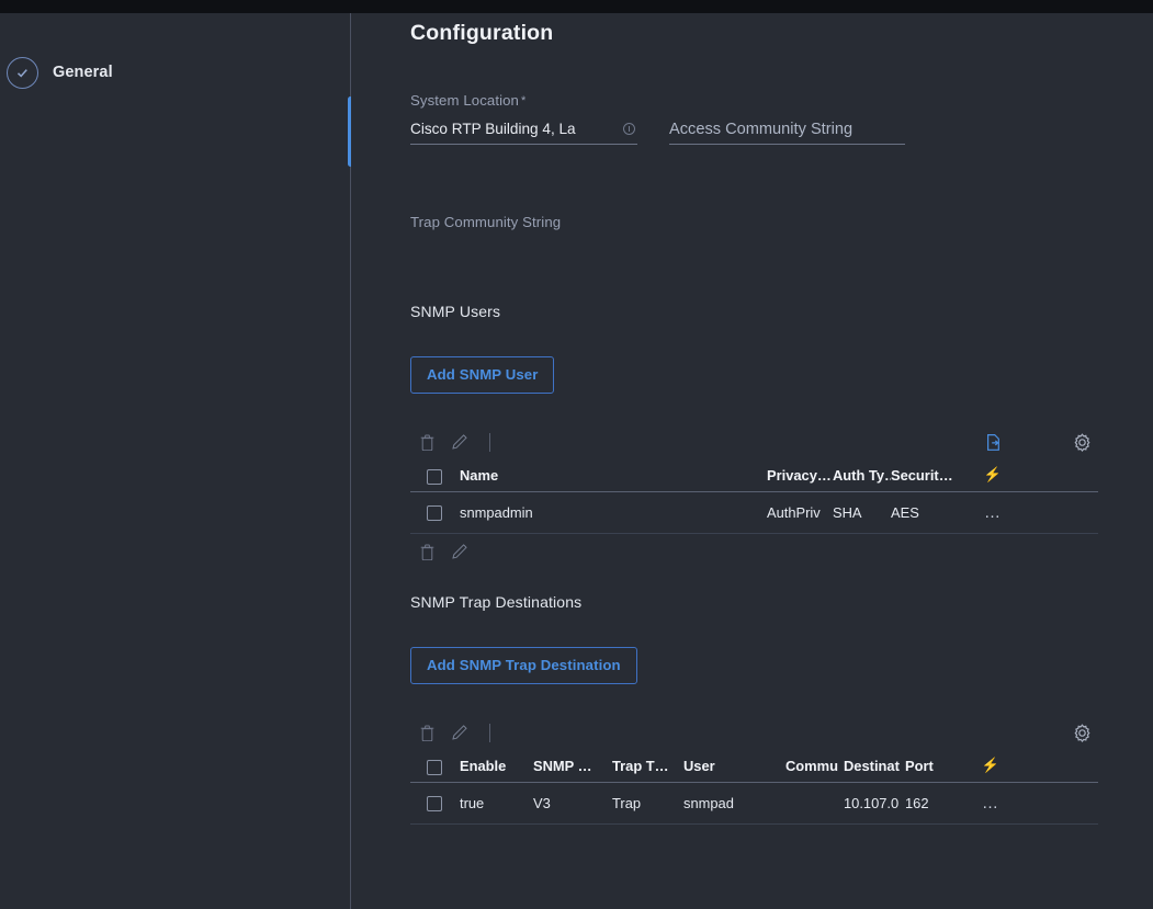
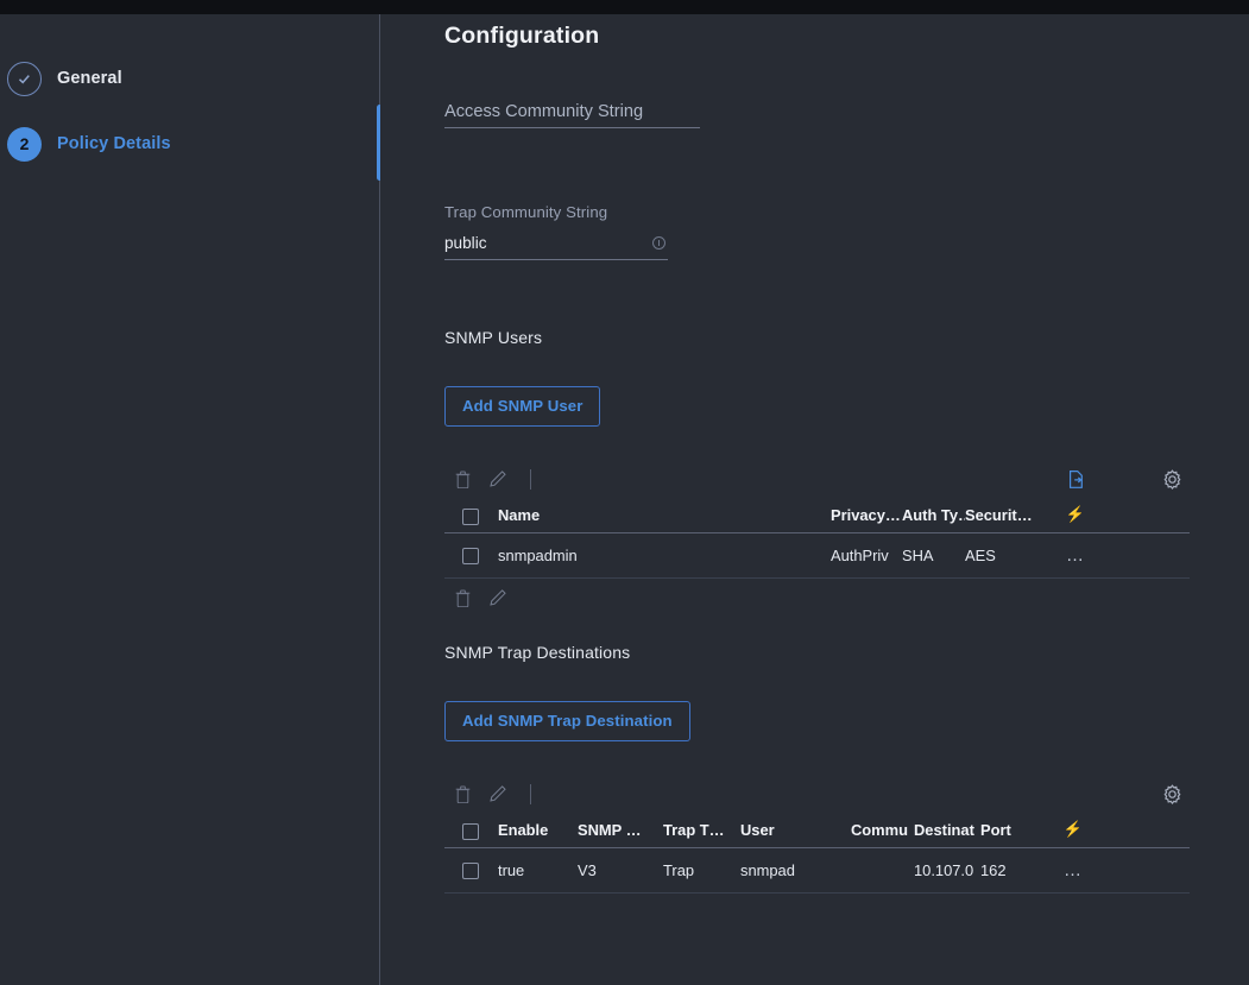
  General
+ 2
+ Policy Details
  Configuration
- System Location *
- Cisco RTP Building 4, La
  Access Community String
  Trap Community String
+ public
  SNMP Users
  Add SNMP User
  Name
  Privacy…
  Auth Ty
  Securit…
  ⚡
  snmpadmin
  AuthPriv
  SHA
  AES
  …
  SNMP Trap Destinations
  Add SNMP Trap Destination
  Enable
  SNMP …
  Trap T…
  User
  Commu
  Destinat
  Port
  ⚡
  true
  V3
  Trap
  snmpad
  10.107.0
  162
  …
